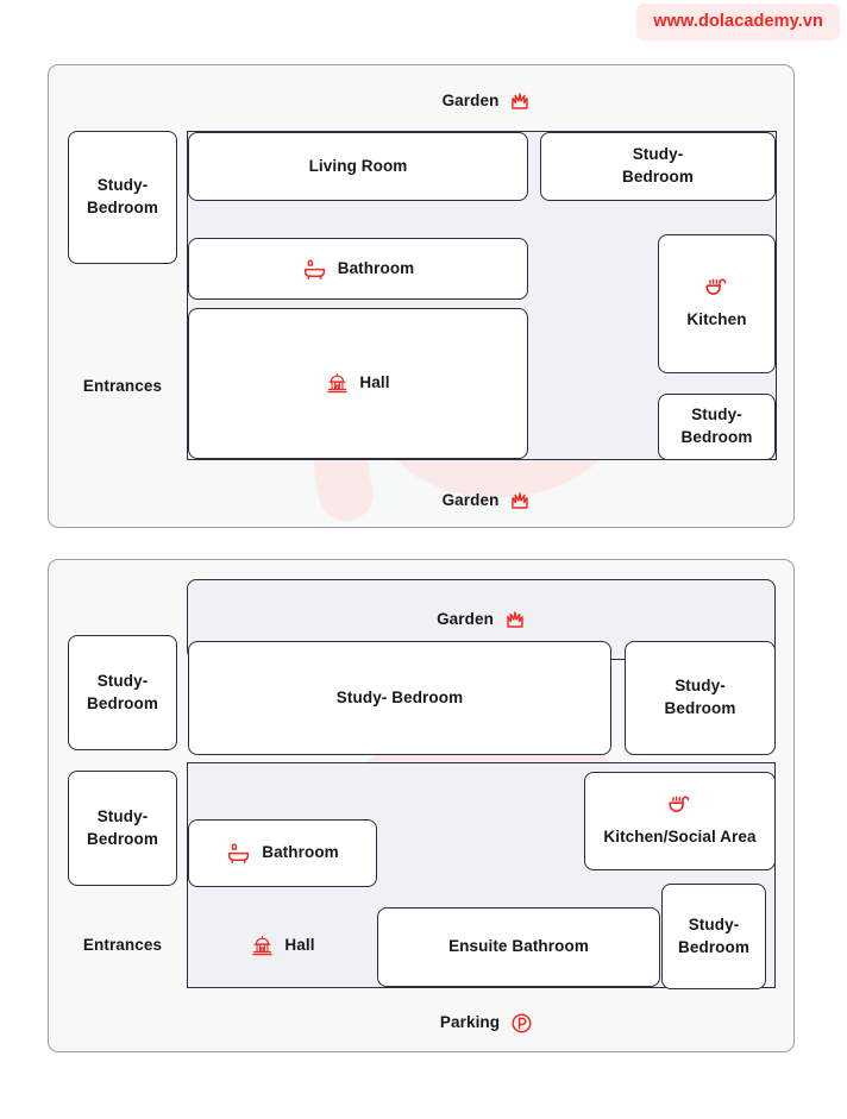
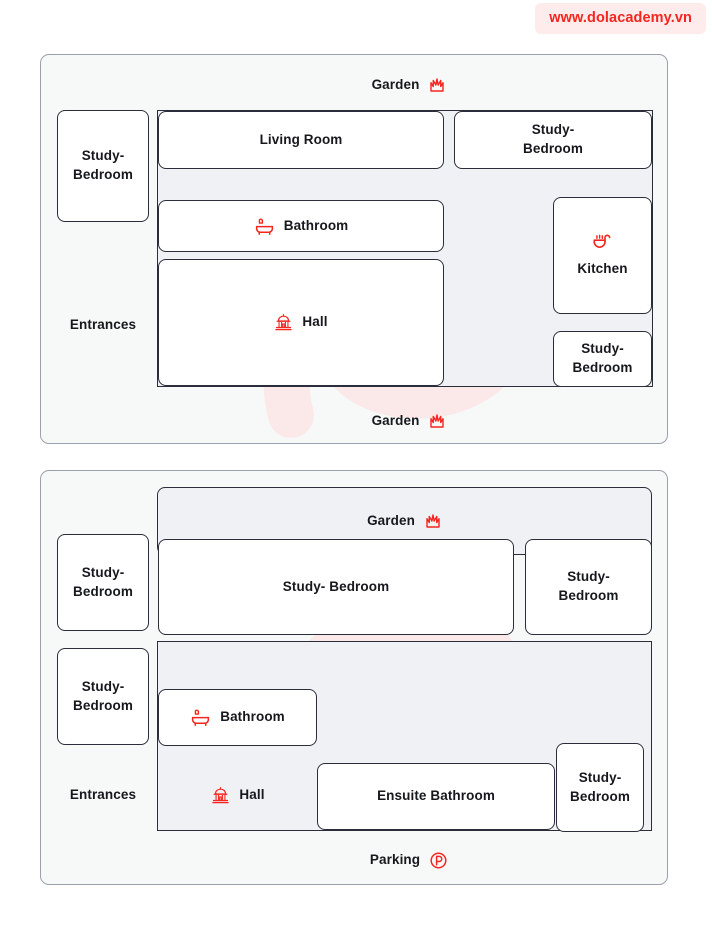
  www.dolacademy.vn
  Garden
  Study-
  Bedroom
  Entrances
  Living Room
  Study-
  Bedroom
  Bathroom
  Hall
  Kitchen
  Study-
  Bedroom
  Garden
  Garden
  Study-
  Bedroom
  Study-
  Bedroom
  Entrances
  Study- Bedroom
  Study-
  Bedroom
  Bathroom
- Kitchen/Social Area
  Hall
  Ensuite Bathroom
  Study-
  Bedroom
  Parking
